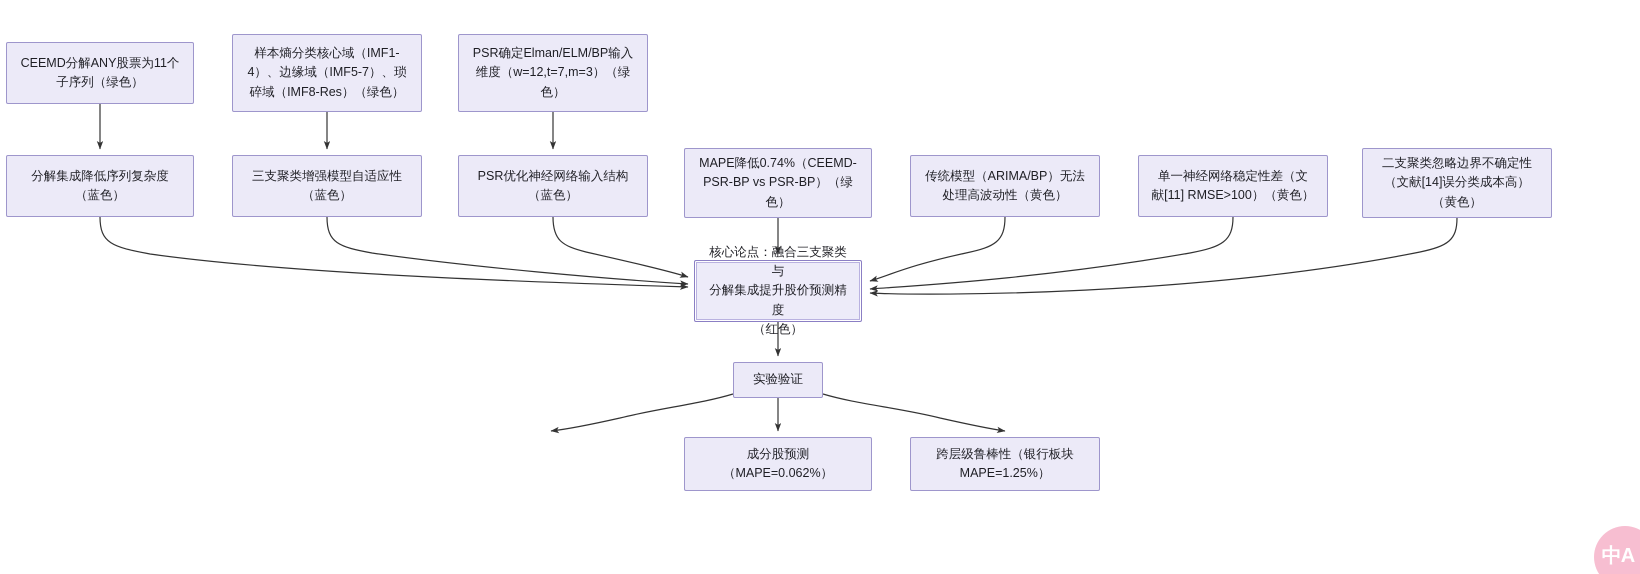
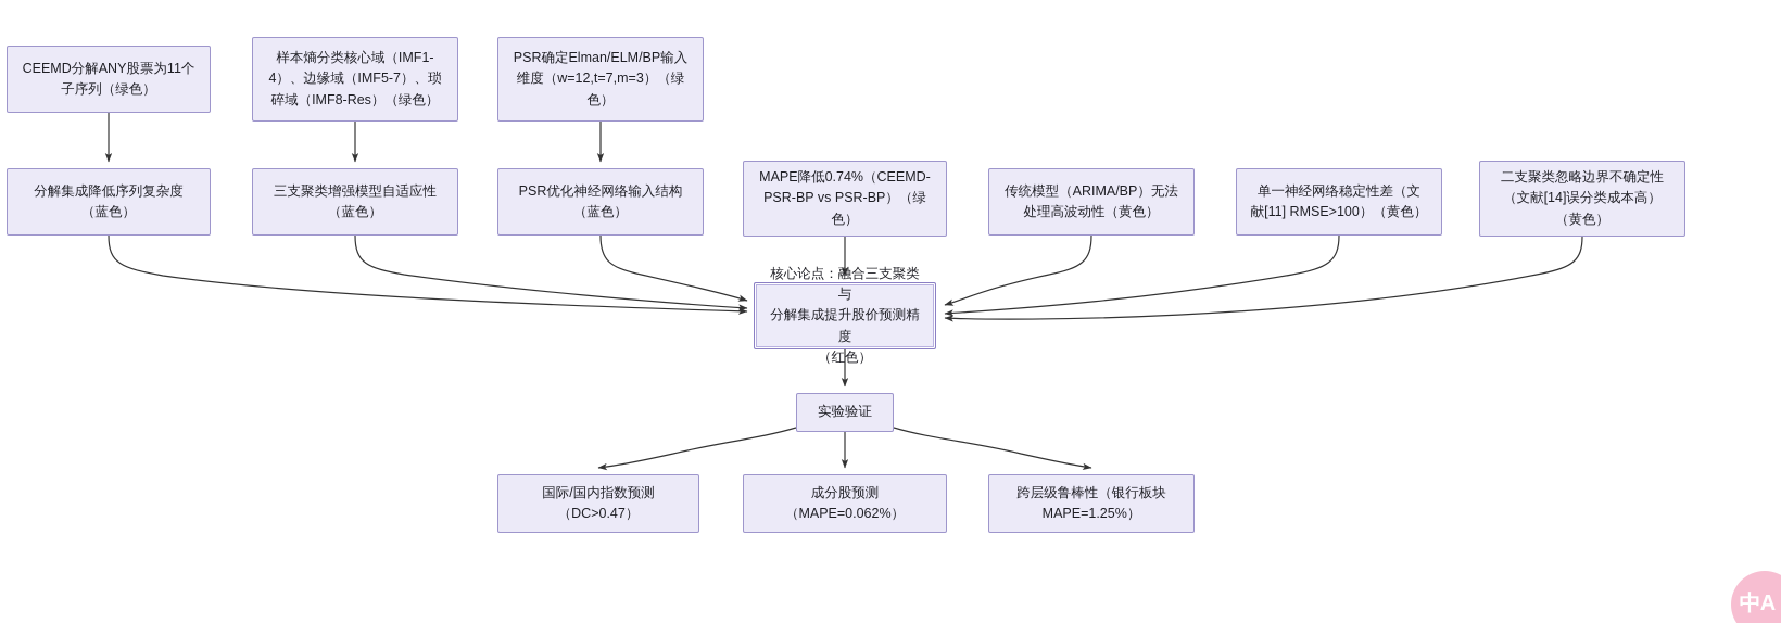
  CEEMD分解ANY股票为11个
  子序列（绿色）
  样本熵分类核心域（IMF1-
  4）、边缘域（IMF5-7）、琐
  碎域（IMF8-Res）（绿色）
  PSR确定Elman/ELM/BP输入
  维度（w=12,t=7,m=3）（绿
  色）
  分解集成降低序列复杂度
  （蓝色）
  三支聚类增强模型自适应性
  （蓝色）
  PSR优化神经网络输入结构
  （蓝色）
  MAPE降低0.74%（CEEMD-
  PSR-BP vs PSR-BP）（绿
  色）
  传统模型（ARIMA/BP）无法
  处理高波动性（黄色）
  单一神经网络稳定性差（文
  献[11] RMSE>100）（黄色）
  二支聚类忽略边界不确定性
  （文献[14]误分类成本高）
  （黄色）
  核心论点：融合三支聚类与
  分解集成提升股价预测精度
  （红色）
  实验验证
+ 国际/国内指数预测
+ （DC>0.47）
  成分股预测
  （MAPE=0.062%）
  跨层级鲁棒性（银行板块
  MAPE=1.25%）
  中A
